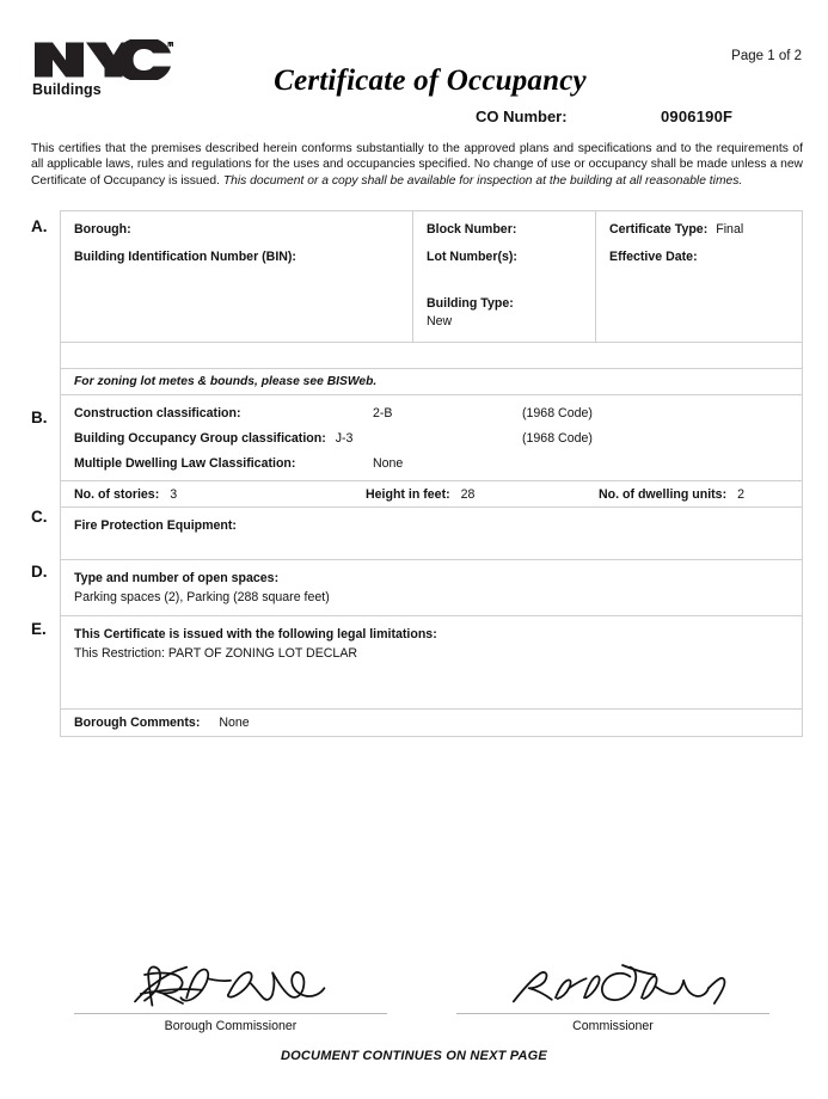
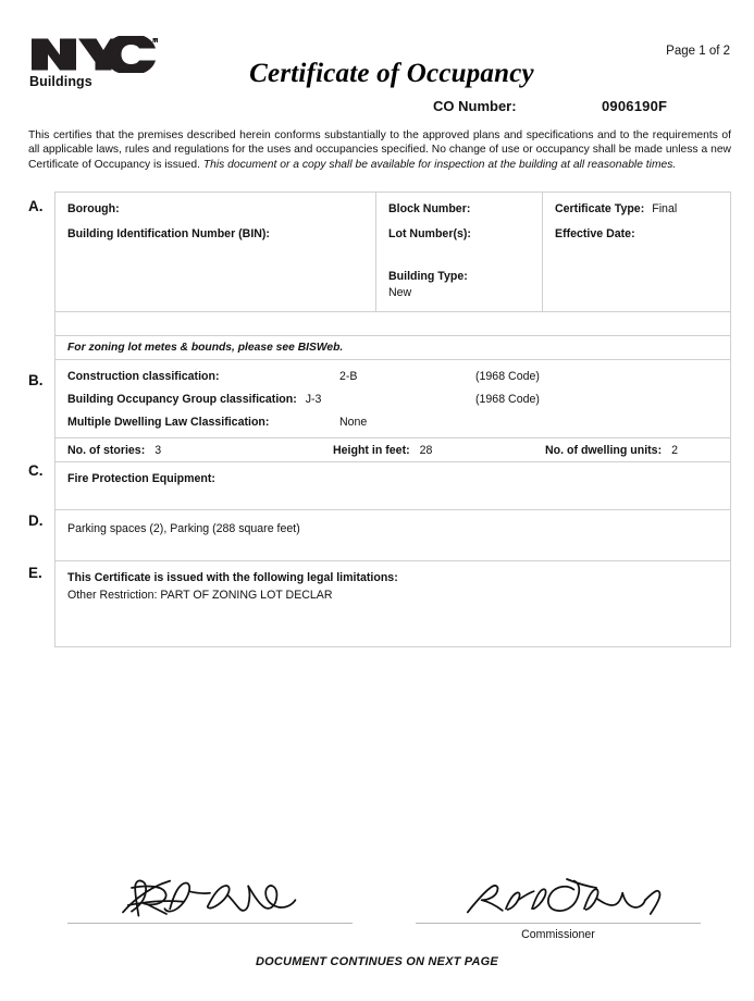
  Buildings
  Certificate of Occupancy
  Page 1 of 2
  CO Number:
  0906190F
  This certifies that the premises described herein conforms substantially to the approved plans and specifications and to the requirements of all applicable laws, rules and regulations for the uses and occupancies specified. No change of use or occupancy shall be made unless a new Certificate of Occupancy is issued. This document or a copy shall be available for inspection at the building at all reasonable times.
  A.
  B.
  C.
  D.
  E.
  Borough:
  Building Identification Number (BIN):
  Block Number:
  Lot Number(s):
  Building Type:
  New
  Certificate Type: Final
  Effective Date:
  For zoning lot metes & bounds, please see BISWeb.
  Construction classification:
  2-B
  (1968 Code)
  Building Occupancy Group classification: J-3
  (1968 Code)
  Multiple Dwelling Law Classification:
  None
  No. of stories: 3
  Height in feet: 28
  No. of dwelling units: 2
  Fire Protection Equipment:
- Type and number of open spaces:
  Parking spaces (2), Parking (288 square feet)
  This Certificate is issued with the following legal limitations:
- This Restriction: PART OF ZONING LOT DECLAR
+ Other Restriction: PART OF ZONING LOT DECLAR
- Borough Comments: None
- Borough Commissioner
  Commissioner
  DOCUMENT CONTINUES ON NEXT PAGE
